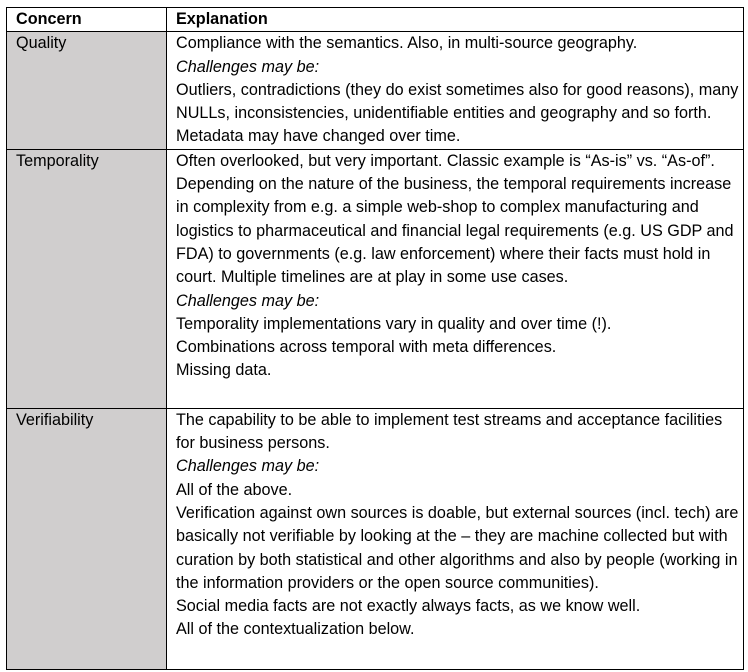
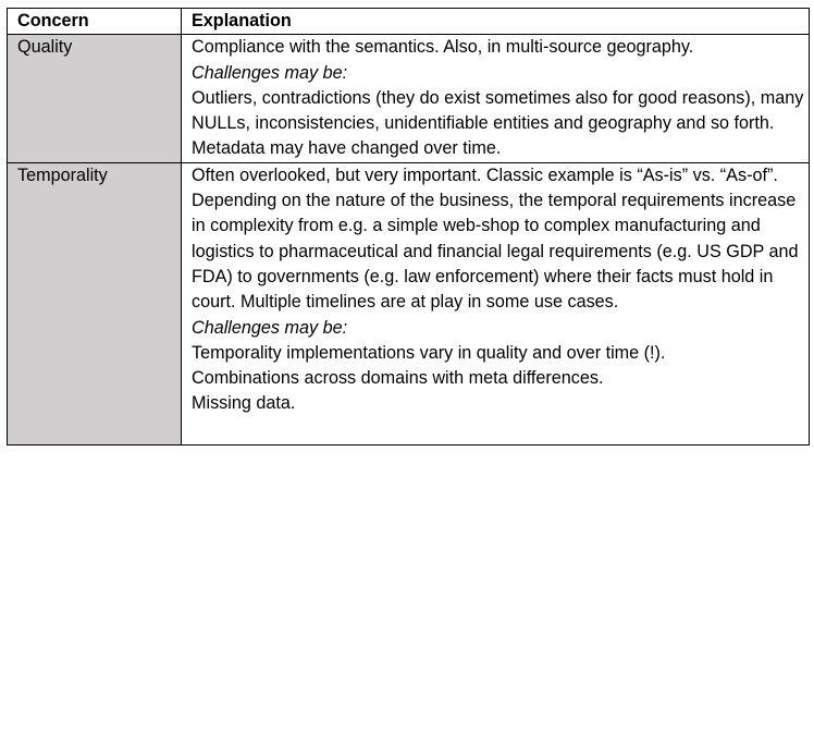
  Concern	Explanation
  Quality	Compliance with the semantics. Also, in multi-source geography. Challenges may be: Outliers, contradictions (they do exist sometimes also for good reasons), many NULLs, inconsistencies, unidentifiable entities and geography and so forth. Metadata may have changed over time.
- Temporality	Often overlooked, but very important. Classic example is “As-is” vs. “As-of”. Depending on the nature of the business, the temporal requirements increase in complexity from e.g. a simple web-shop to complex manufacturing and logistics to pharmaceutical and financial legal requirements (e.g. US GDP and FDA) to governments (e.g. law enforcement) where their facts must hold in court. Multiple timelines are at play in some use cases. Challenges may be: Temporality implementations vary in quality and over time (!). Combinations across temporal with meta differences. Missing data.
+ Temporality	Often overlooked, but very important. Classic example is “As-is” vs. “As-of”. Depending on the nature of the business, the temporal requirements increase in complexity from e.g. a simple web-shop to complex manufacturing and logistics to pharmaceutical and financial legal requirements (e.g. US GDP and FDA) to governments (e.g. law enforcement) where their facts must hold in court. Multiple timelines are at play in some use cases. Challenges may be: Temporality implementations vary in quality and over time (!). Combinations across domains with meta differences. Missing data.
- Verifiability	The capability to be able to implement test streams and acceptance facilities for business persons. Challenges may be: All of the above. Verification against own sources is doable, but external sources (incl. tech) are basically not verifiable by looking at the – they are machine collected but with curation by both statistical and other algorithms and also by people (working in the information providers or the open source communities). Social media facts are not exactly always facts, as we know well. All of the contextualization below.
